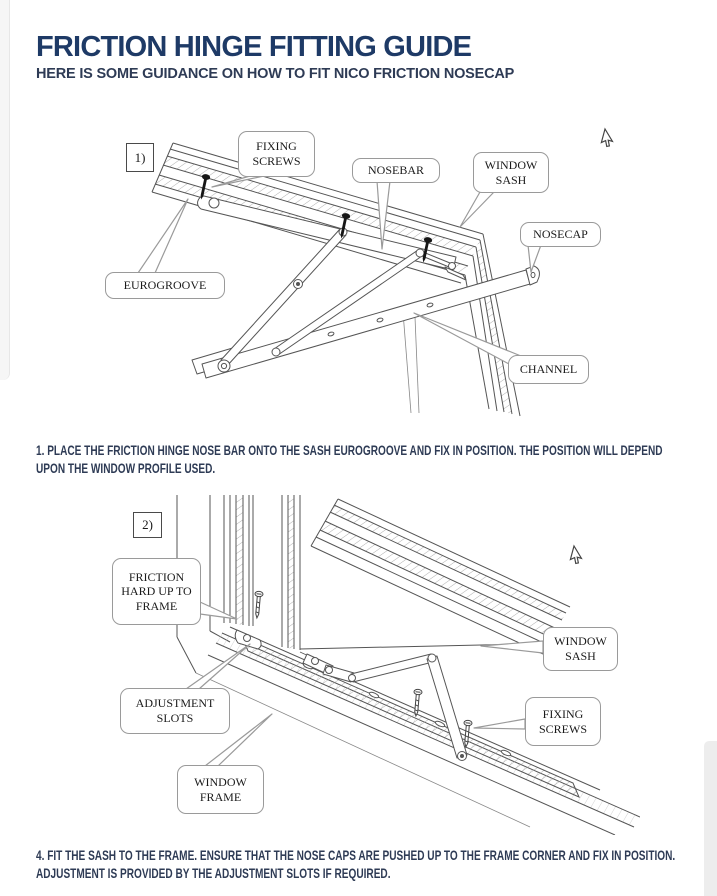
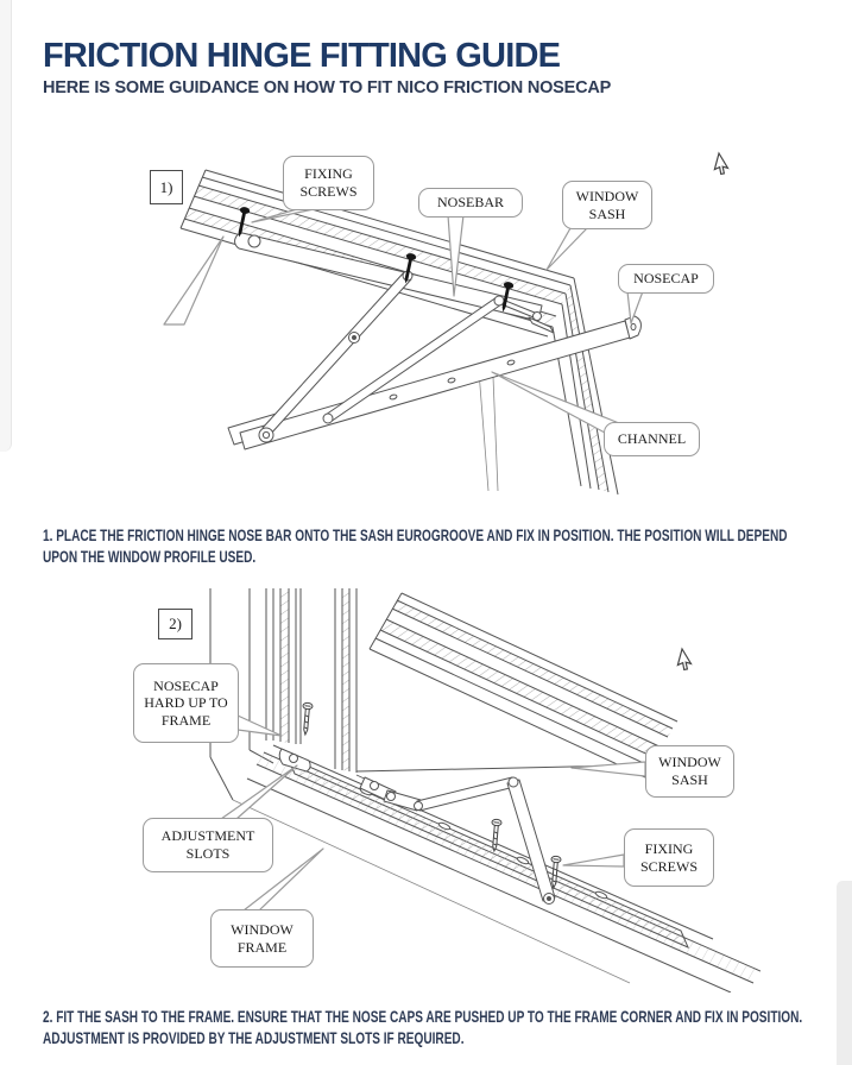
  FRICTION HINGE FITTING GUIDE
  HERE IS SOME GUIDANCE ON HOW TO FIT NICO FRICTION NOSECAP
  1)
  FIXING SCREWS
  NOSEBAR
  WINDOW SASH
  NOSECAP
- EUROGROOVE
  CHANNEL
  1. PLACE THE FRICTION HINGE NOSE BAR ONTO THE SASH EUROGROOVE AND FIX IN POSITION. THE POSITION WILL DEPEND UPON THE WINDOW PROFILE USED.
  2)
- FRICTION HARD UP TO FRAME
+ NOSECAP HARD UP TO FRAME
  WINDOW SASH
  ADJUSTMENT SLOTS
  FIXING SCREWS
  WINDOW FRAME
- 4. FIT THE SASH TO THE FRAME. ENSURE THAT THE NOSE CAPS ARE PUSHED UP TO THE FRAME CORNER AND FIX IN POSITION. ADJUSTMENT IS PROVIDED BY THE ADJUSTMENT SLOTS IF REQUIRED.
+ 2. FIT THE SASH TO THE FRAME. ENSURE THAT THE NOSE CAPS ARE PUSHED UP TO THE FRAME CORNER AND FIX IN POSITION. ADJUSTMENT IS PROVIDED BY THE ADJUSTMENT SLOTS IF REQUIRED.
